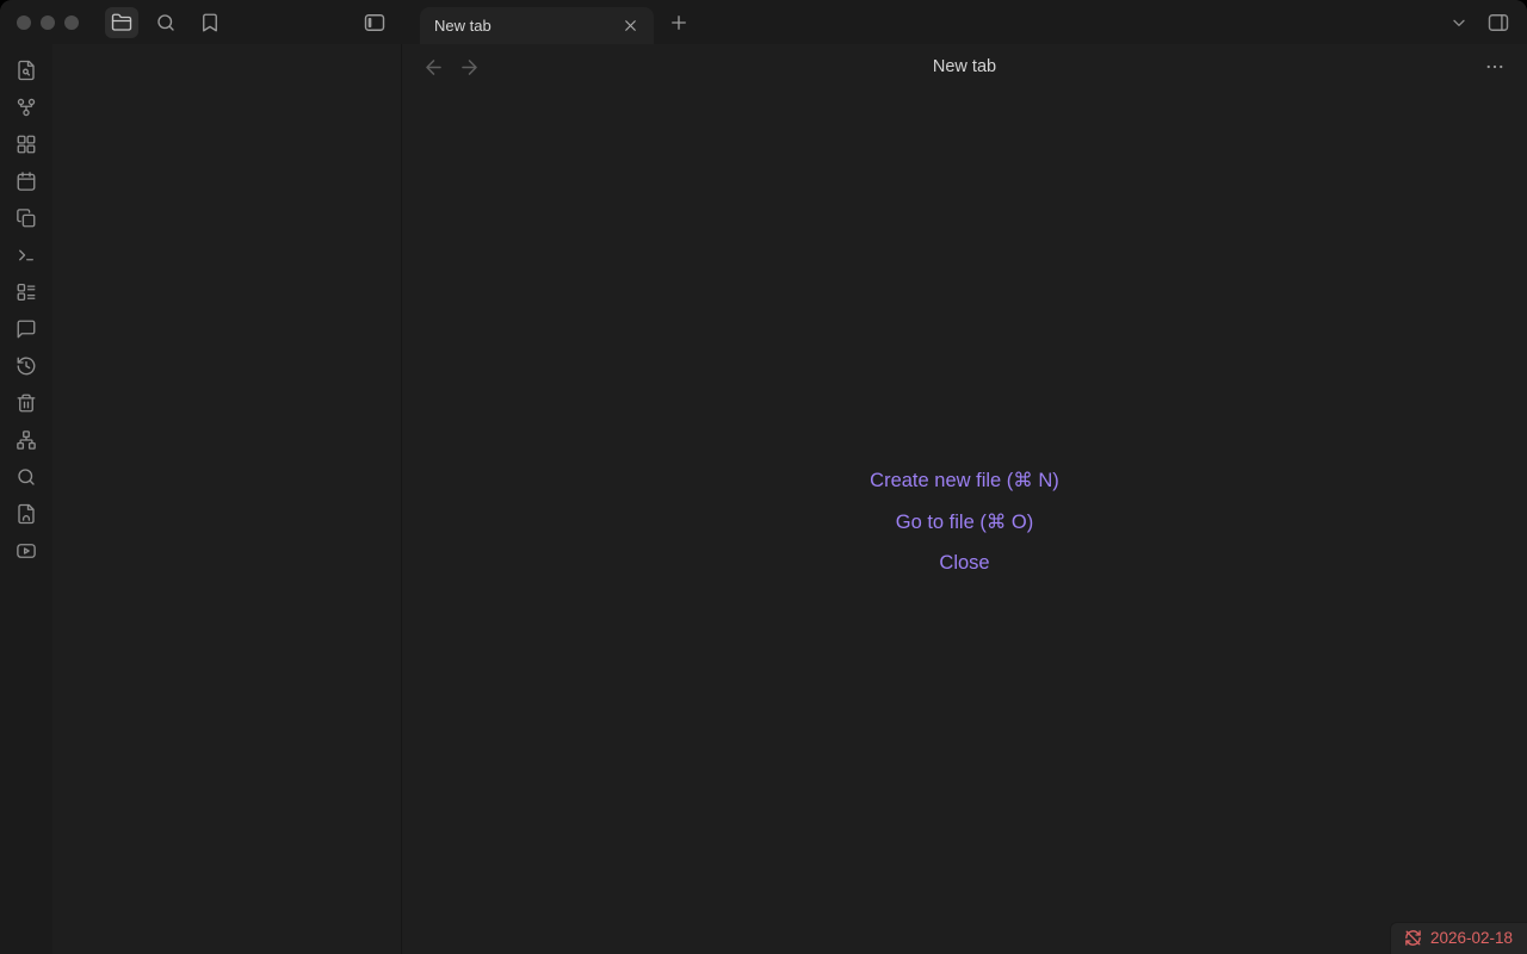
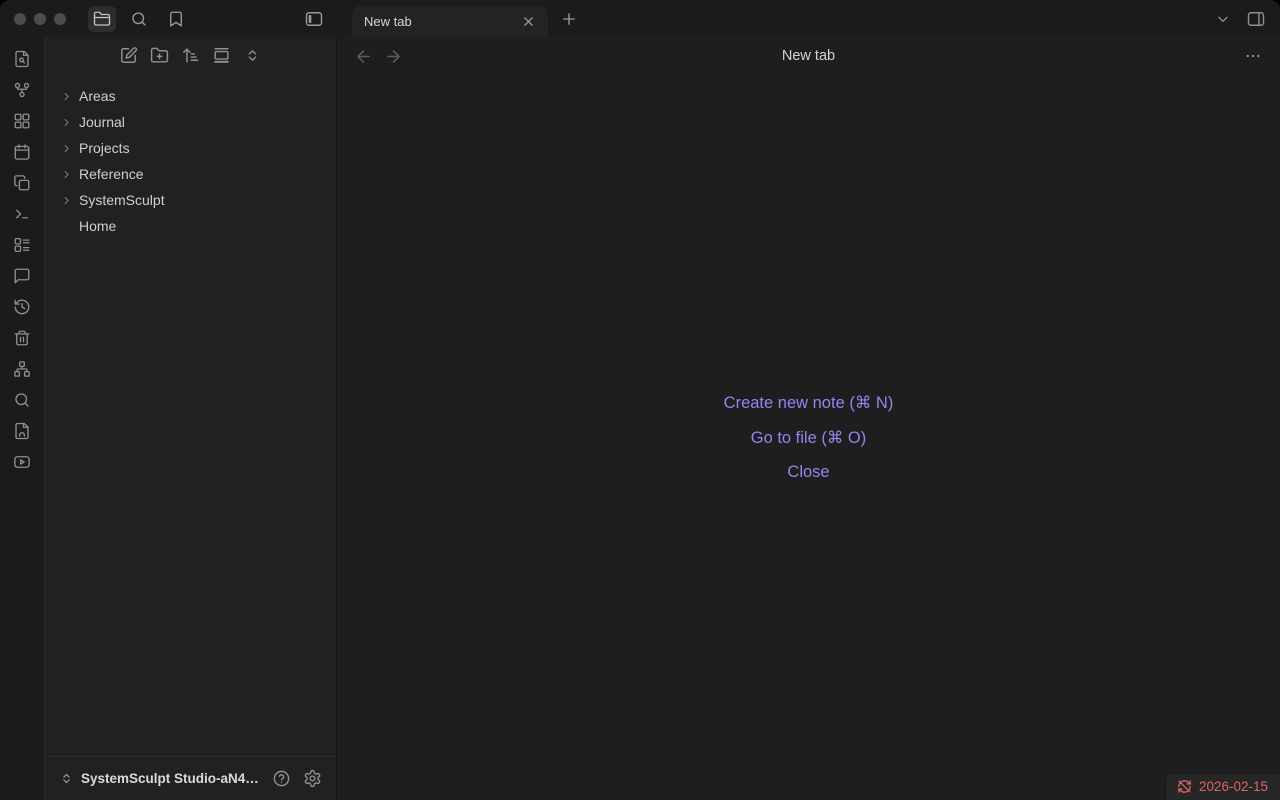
+ Areas
+ Journal
+ Projects
+ Reference
+ SystemSculpt
+ Home
+ SystemSculpt Studio-aN4…
  New tab
  New tab
- Create new file (⌘ N)
+ Create new note (⌘ N)
  Go to file (⌘ O)
  Close
- 2026-02-18
+ 2026-02-15
